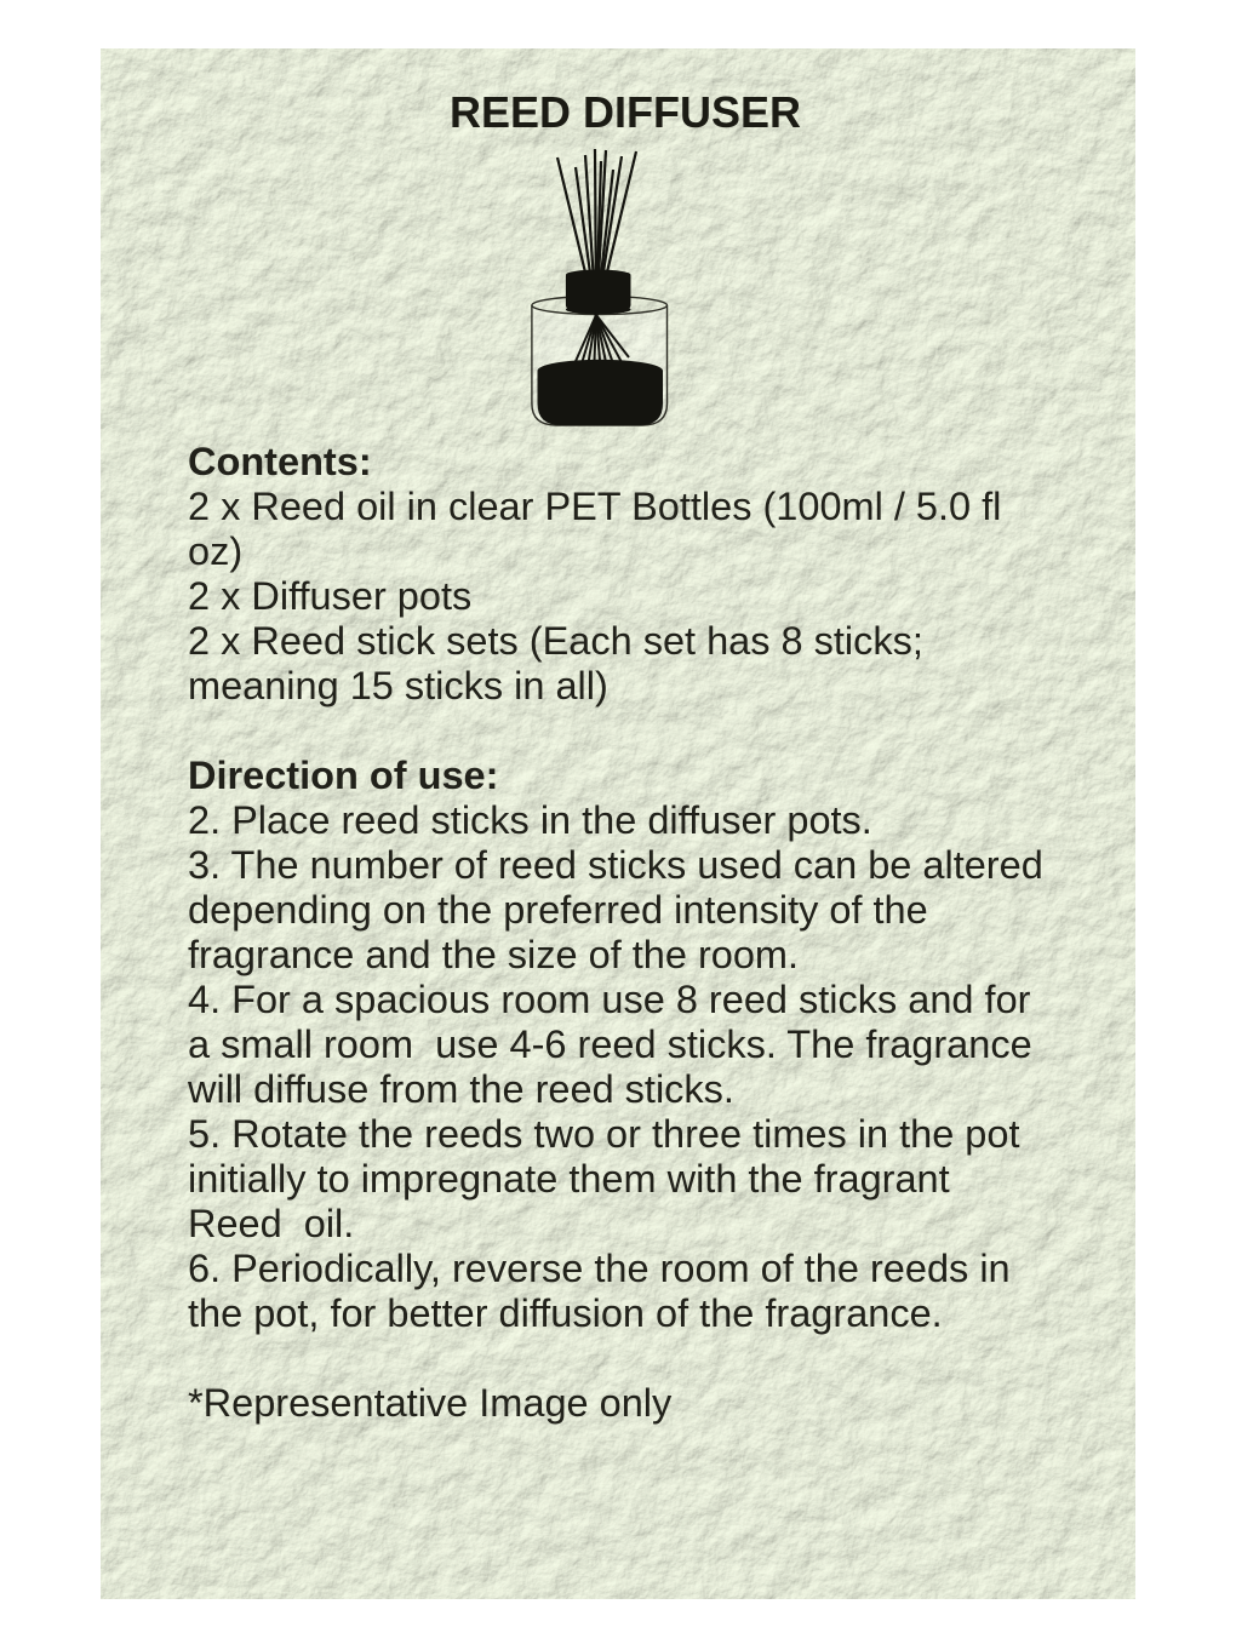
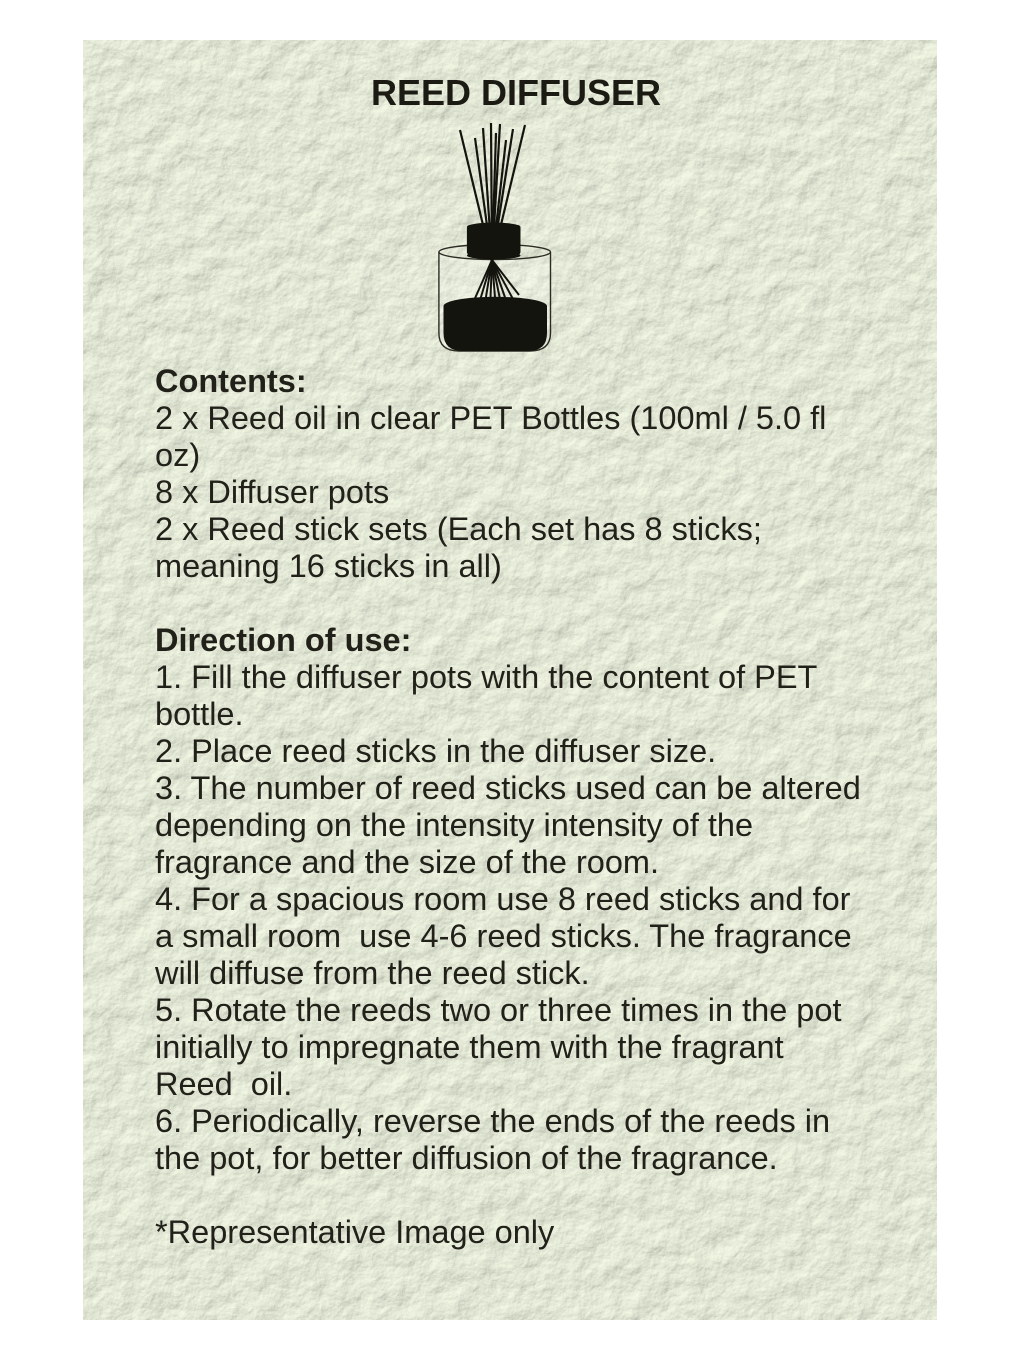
  REED DIFFUSER
  Contents:
  2 x Reed oil in clear PET Bottles (100ml / 5.0 fl oz)
- 2 x Diffuser pots
+ 8 x Diffuser pots
- 2 x Reed stick sets (Each set has 8 sticks; meaning 15 sticks in all)
+ 2 x Reed stick sets (Each set has 8 sticks; meaning 16 sticks in all)
  Direction of use:
+ 1. Fill the diffuser pots with the content of PET bottle.
- 2. Place reed sticks in the diffuser pots.
+ 2. Place reed sticks in the diffuser size.
- 3. The number of reed sticks used can be altered depending on the preferred intensity of the fragrance and the size of the room.
+ 3. The number of reed sticks used can be altered depending on the intensity intensity of the fragrance and the size of the room.
- 4. For a spacious room use 8 reed sticks and for a small room use 4-6 reed sticks. The fragrance will diffuse from the reed sticks.
+ 4. For a spacious room use 8 reed sticks and for a small room use 4-6 reed sticks. The fragrance will diffuse from the reed stick.
  5. Rotate the reeds two or three times in the pot initially to impregnate them with the fragrant Reed oil.
- 6. Periodically, reverse the room of the reeds in the pot, for better diffusion of the fragrance.
+ 6. Periodically, reverse the ends of the reeds in the pot, for better diffusion of the fragrance.
  *Representative Image only
